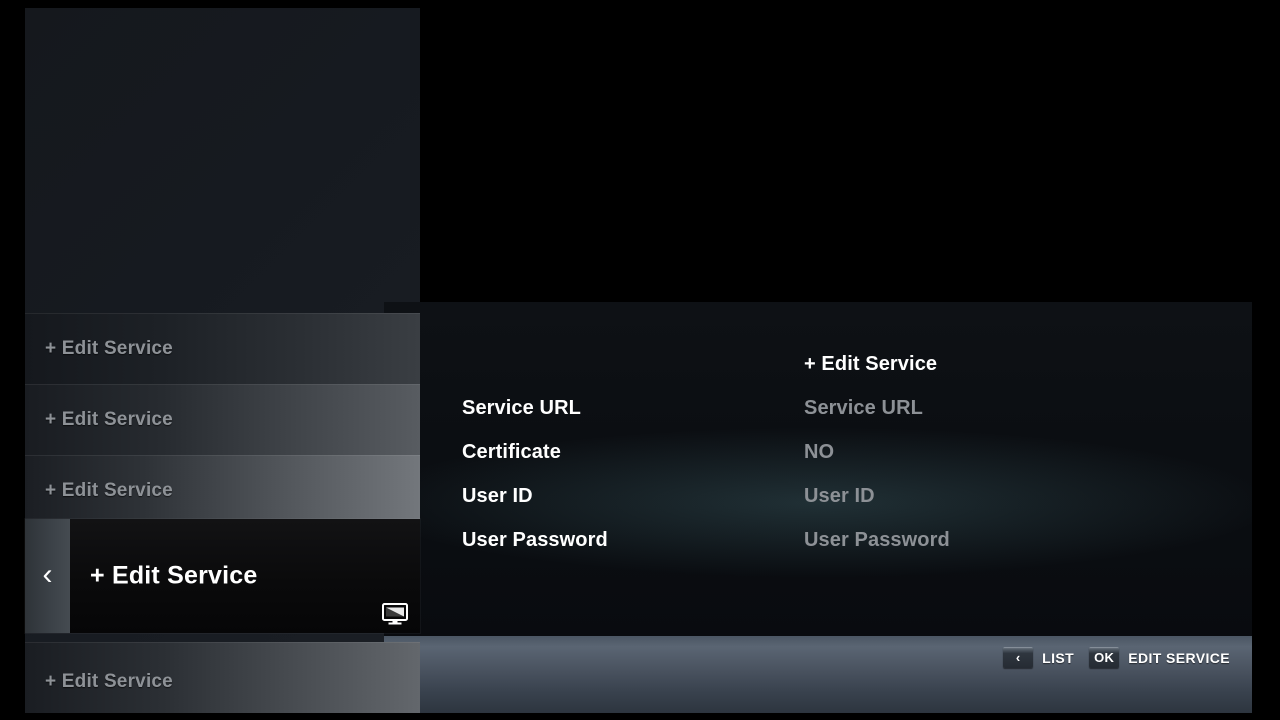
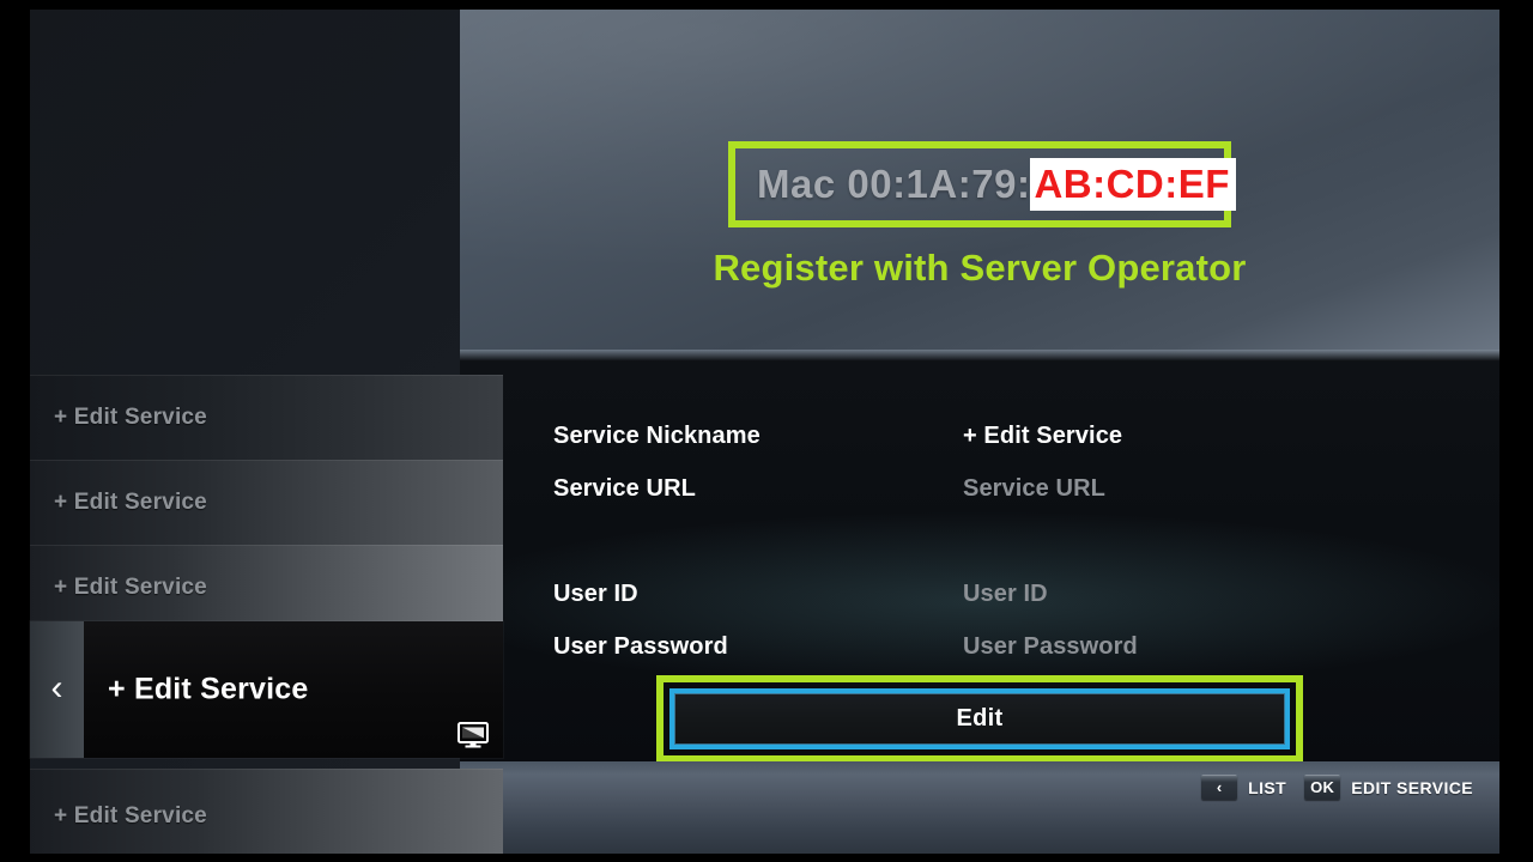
  + Edit Service
  + Edit Service
  + Edit Service
  + Edit Service
  ‹
  + Edit Service
+ Mac 00:1A:79:AB:CD:EF
+ Register with Server Operator
+ Service Nickname
  + Edit Service
  Service URL
  Service URL
- Certificate
- NO
  User ID
  User ID
  User Password
  User Password
+ Edit
  ‹
  LIST
  OK
  EDIT SERVICE
